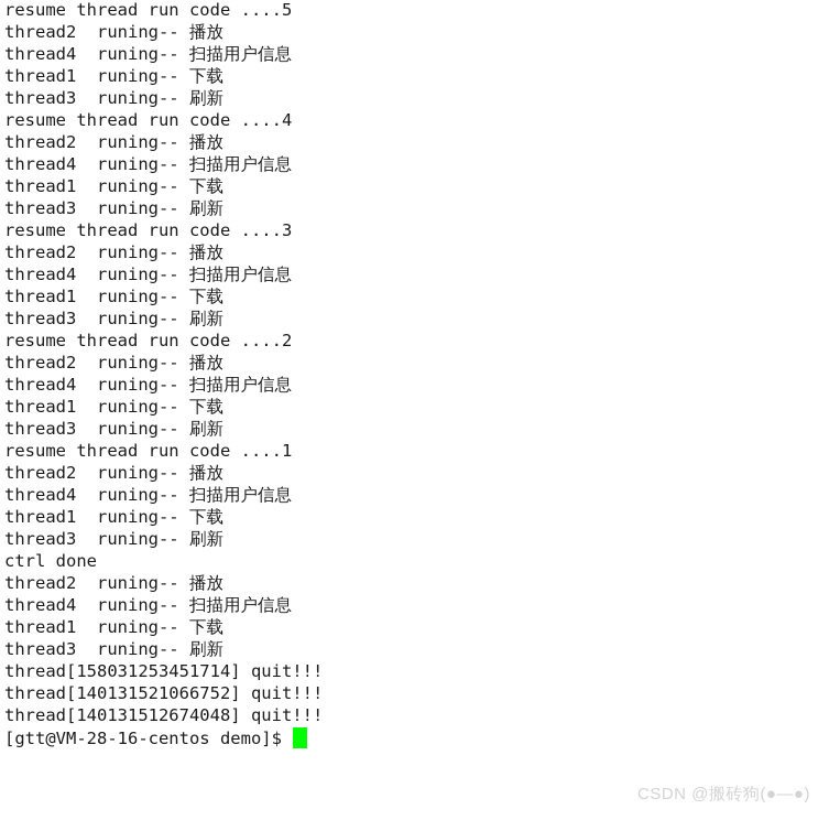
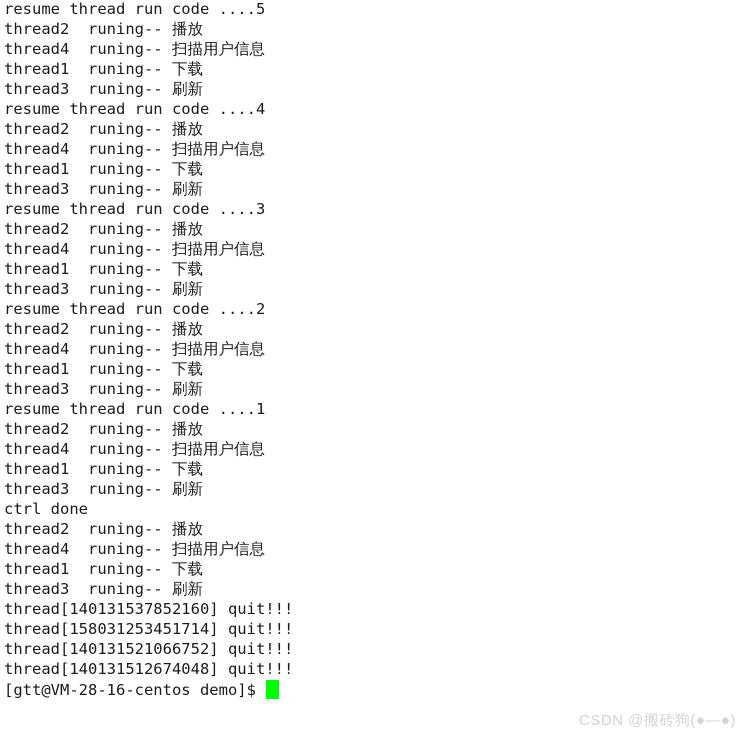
  resume thread run code ....5
  thread2 runing-- 播放
  thread4 runing-- 扫描用户信息
  thread1 runing-- 下载
  thread3 runing-- 刷新
  resume thread run code ....4
  thread2 runing-- 播放
  thread4 runing-- 扫描用户信息
  thread1 runing-- 下载
  thread3 runing-- 刷新
  resume thread run code ....3
  thread2 runing-- 播放
  thread4 runing-- 扫描用户信息
  thread1 runing-- 下载
  thread3 runing-- 刷新
  resume thread run code ....2
  thread2 runing-- 播放
  thread4 runing-- 扫描用户信息
  thread1 runing-- 下载
  thread3 runing-- 刷新
  resume thread run code ....1
  thread2 runing-- 播放
  thread4 runing-- 扫描用户信息
  thread1 runing-- 下载
  thread3 runing-- 刷新
  ctrl done
  thread2 runing-- 播放
  thread4 runing-- 扫描用户信息
  thread1 runing-- 下载
  thread3 runing-- 刷新
+ thread[140131537852160] quit!!!
  thread[158031253451714] quit!!!
  thread[140131521066752] quit!!!
  thread[140131512674048] quit!!!
  [gtt@VM-28-16-centos demo]$
  CSDN @搬砖狗(●—●)
